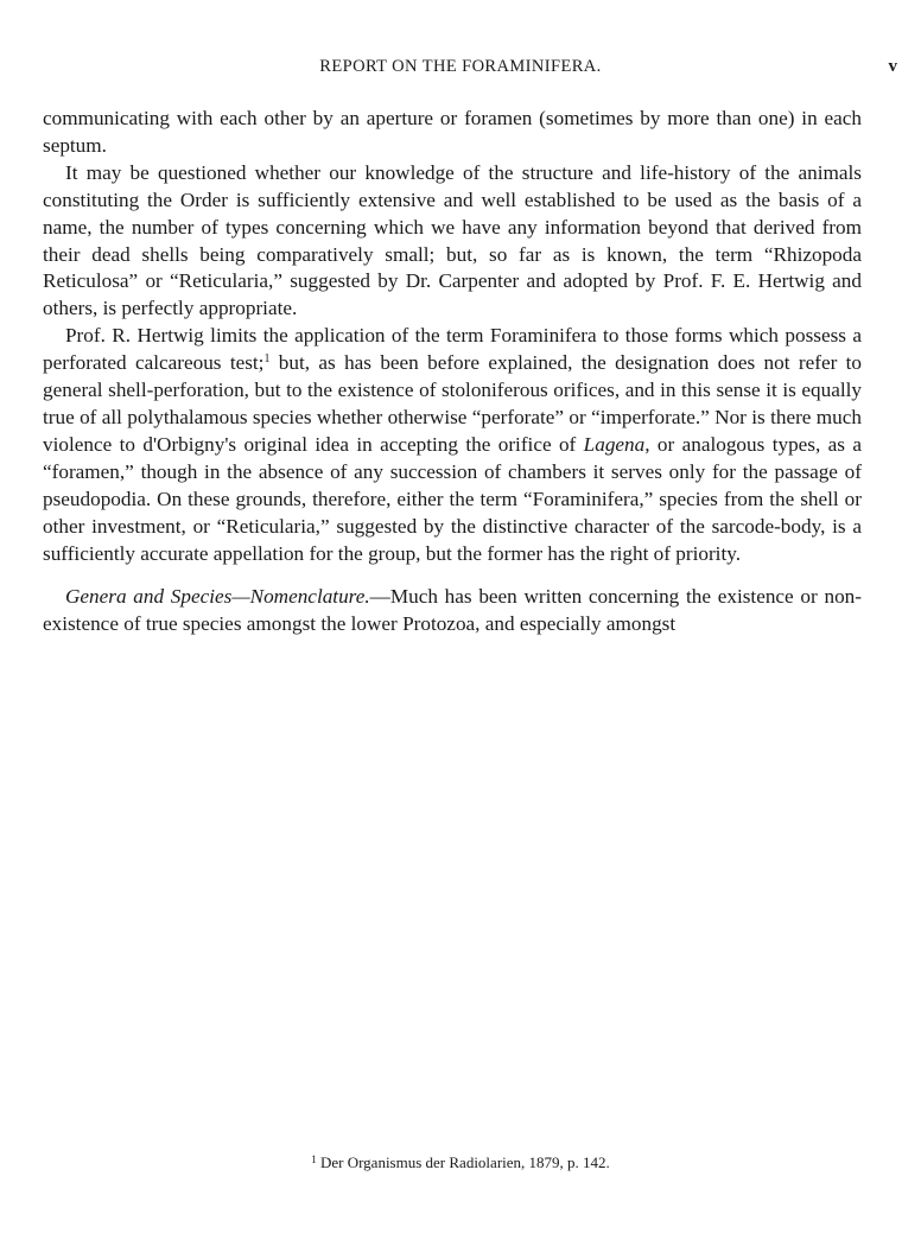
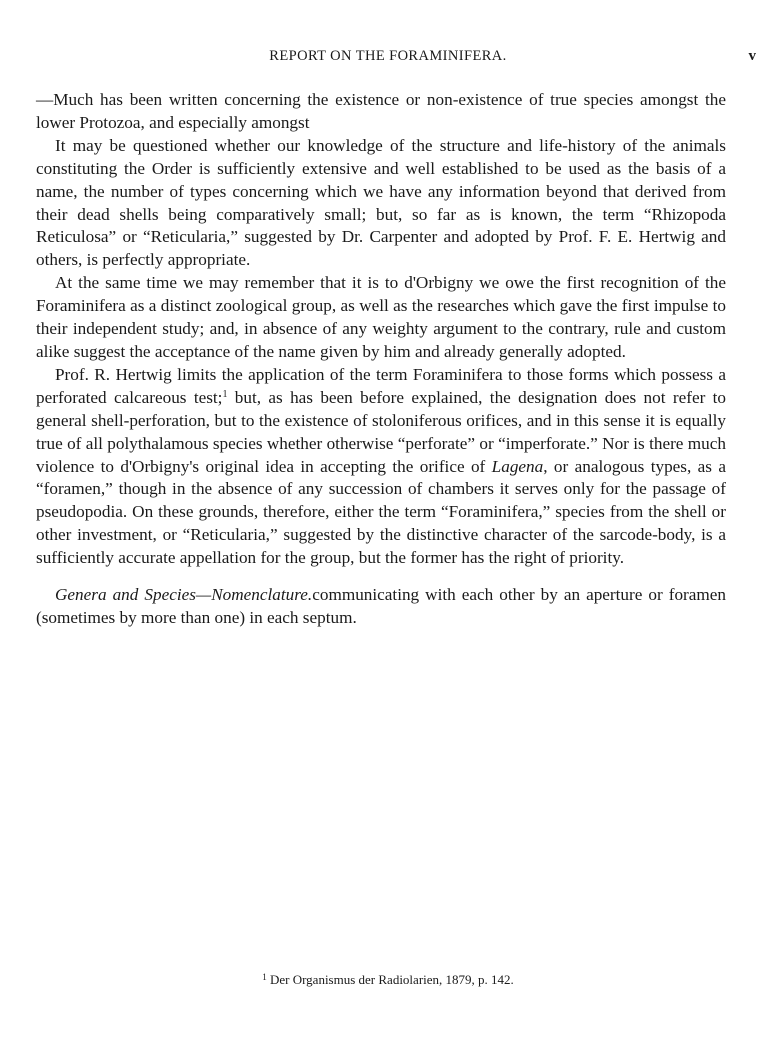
  REPORT ON THE FORAMINIFERA.
  v
- communicating with each other by an aperture or foramen (sometimes by more than one) in each septum.
+ —Much has been written concerning the existence or non-existence of true species amongst the lower Protozoa, and especially amongst
  It may be questioned whether our knowledge of the structure and life-history of the animals constituting the Order is sufficiently extensive and well established to be used as the basis of a name, the number of types concerning which we have any information beyond that derived from their dead shells being comparatively small; but, so far as is known, the term “Rhizopoda Reticulosa” or “Reticularia,” suggested by Dr. Carpenter and adopted by Prof. F. E. Hertwig and others, is perfectly appropriate.
+ At the same time we may remember that it is to d'Orbigny we owe the first recognition of the Foraminifera as a distinct zoological group, as well as the researches which gave the first impulse to their independent study; and, in absence of any weighty argument to the contrary, rule and custom alike suggest the acceptance of the name given by him and already generally adopted.
  Prof. R. Hertwig limits the application of the term Foraminifera to those forms which possess a perforated calcareous test;1 but, as has been before explained, the designation does not refer to general shell-perforation, but to the existence of stoloniferous orifices, and in this sense it is equally true of all polythalamous species whether otherwise “perforate” or “imperforate.” Nor is there much violence to d'Orbigny's original idea in accepting the orifice of Lagena, or analogous types, as a “foramen,” though in the absence of any succession of chambers it serves only for the passage of pseudopodia. On these grounds, therefore, either the term “Foraminifera,” species from the shell or other investment, or “Reticularia,” suggested by the distinctive character of the sarcode-body, is a sufficiently accurate appellation for the group, but the former has the right of priority.
- Genera and Species—Nomenclature.—Much has been written concerning the existence or non-existence of true species amongst the lower Protozoa, and especially amongst
+ Genera and Species—Nomenclature.communicating with each other by an aperture or foramen (sometimes by more than one) in each septum.
  1 Der Organismus der Radiolarien, 1879, p. 142.
